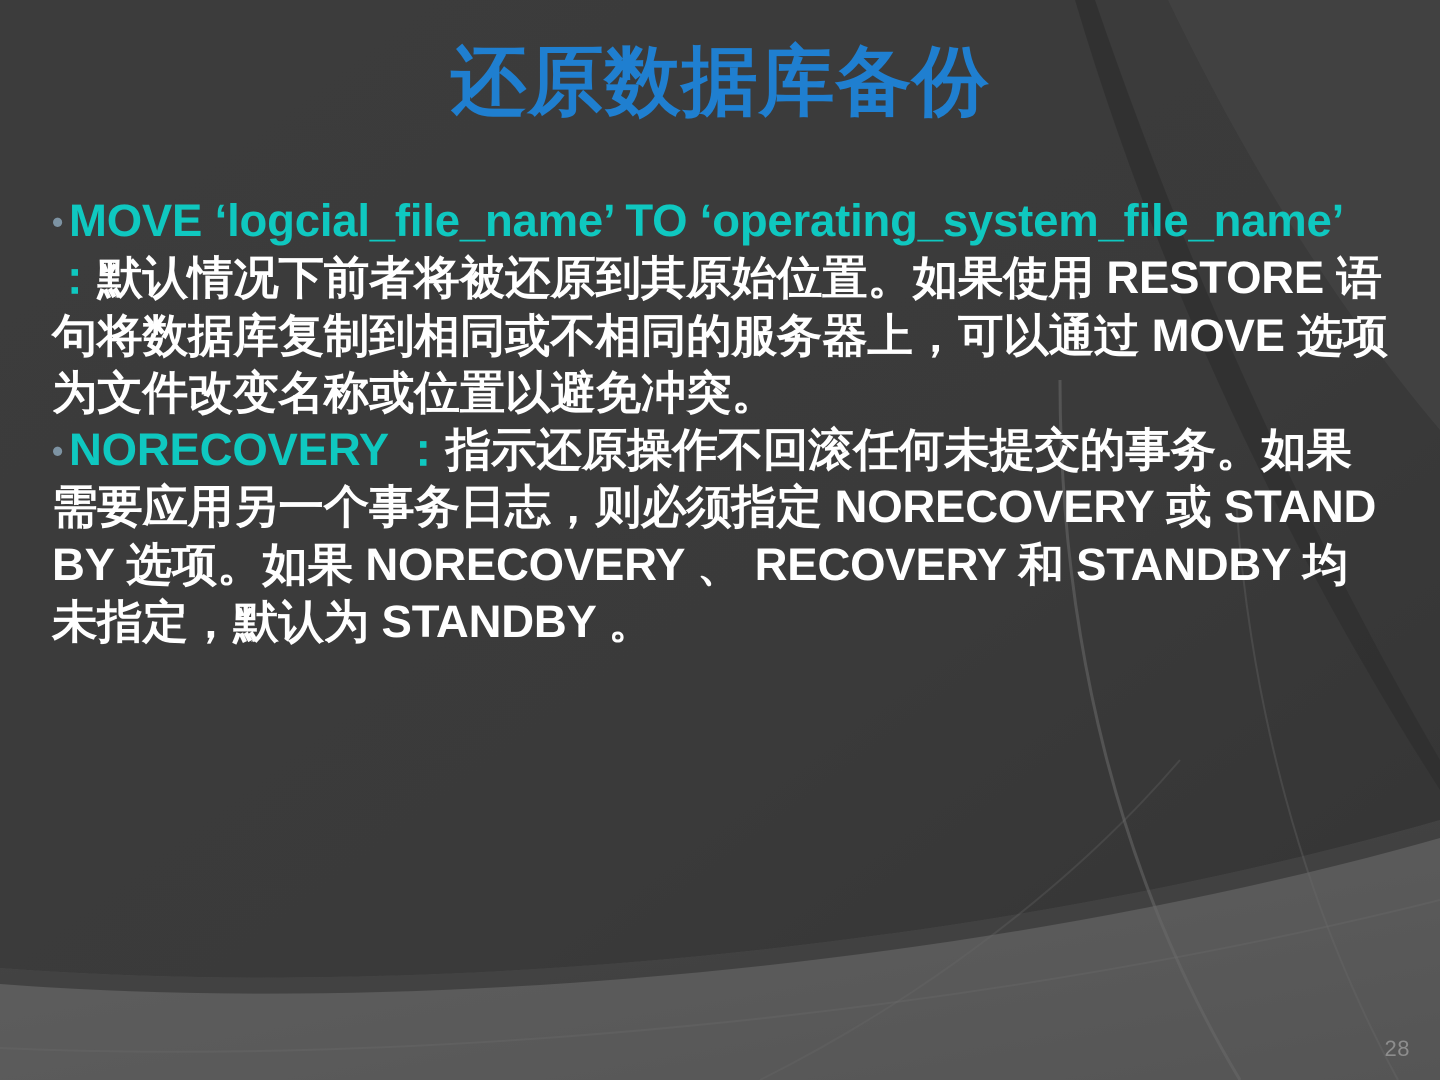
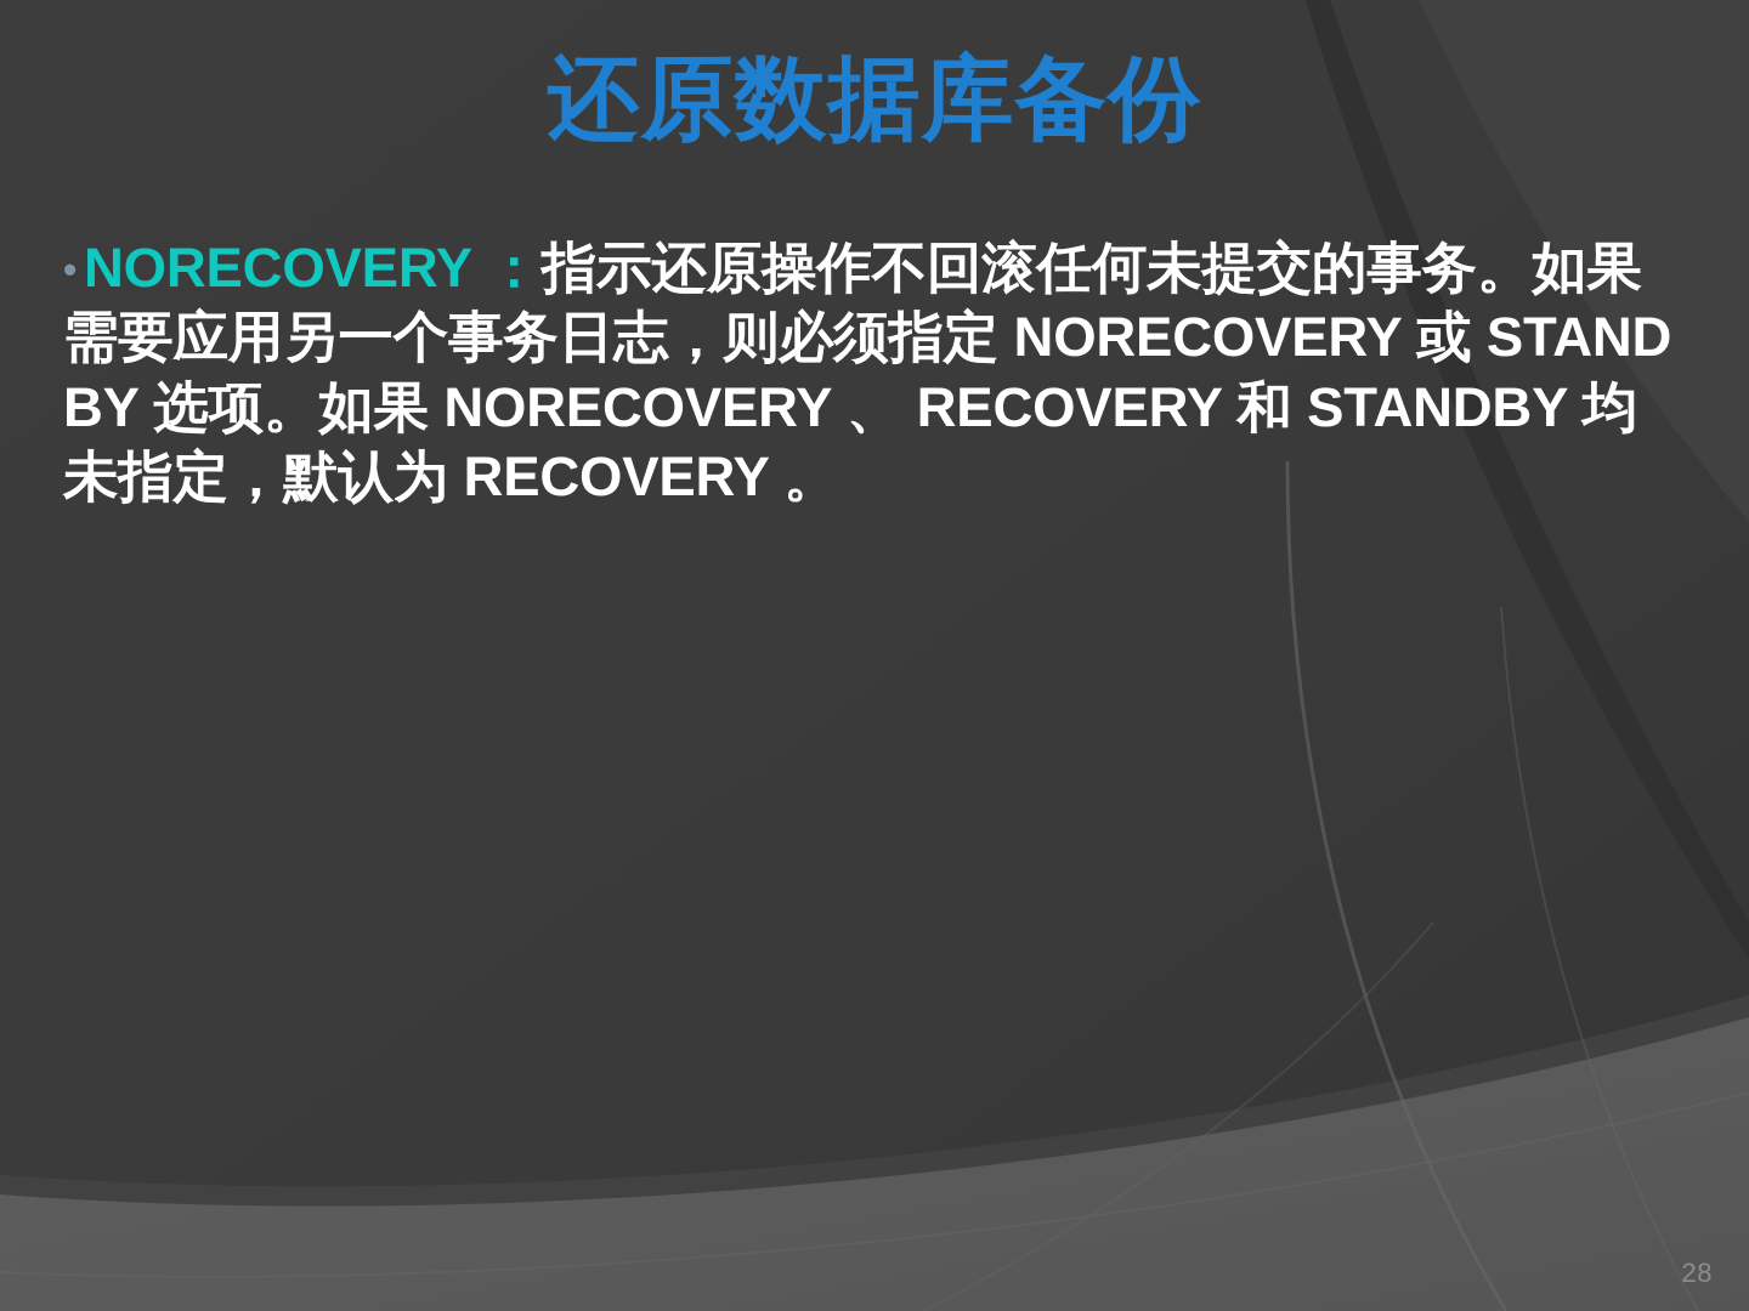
  还原数据库备份
- • MOVE ‘logcial_file_name’ TO ‘operating_system_file_name’ ：默认情况下前者将被还原到其原始位置。如果使用 RESTORE 语句将数据库复制到相同或不相同的服务器上，可以通过 MOVE 选项为文件改变名称或位置以避免冲突。
- • NORECOVERY ：指示还原操作不回滚任何未提交的事务。如果需要应用另一个事务日志，则必须指定 NORECOVERY 或 STANDBY 选项。如果 NORECOVERY 、 RECOVERY 和 STANDBY 均未指定，默认为 STANDBY 。
+ • NORECOVERY ：指示还原操作不回滚任何未提交的事务。如果需要应用另一个事务日志，则必须指定 NORECOVERY 或 STANDBY 选项。如果 NORECOVERY 、 RECOVERY 和 STANDBY 均未指定，默认为 RECOVERY 。
  28
